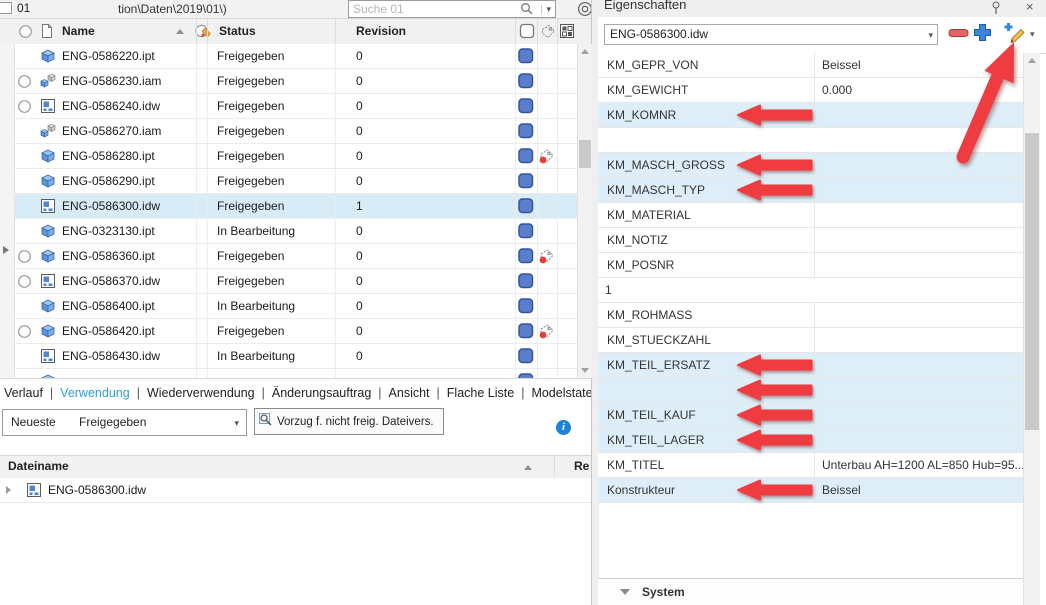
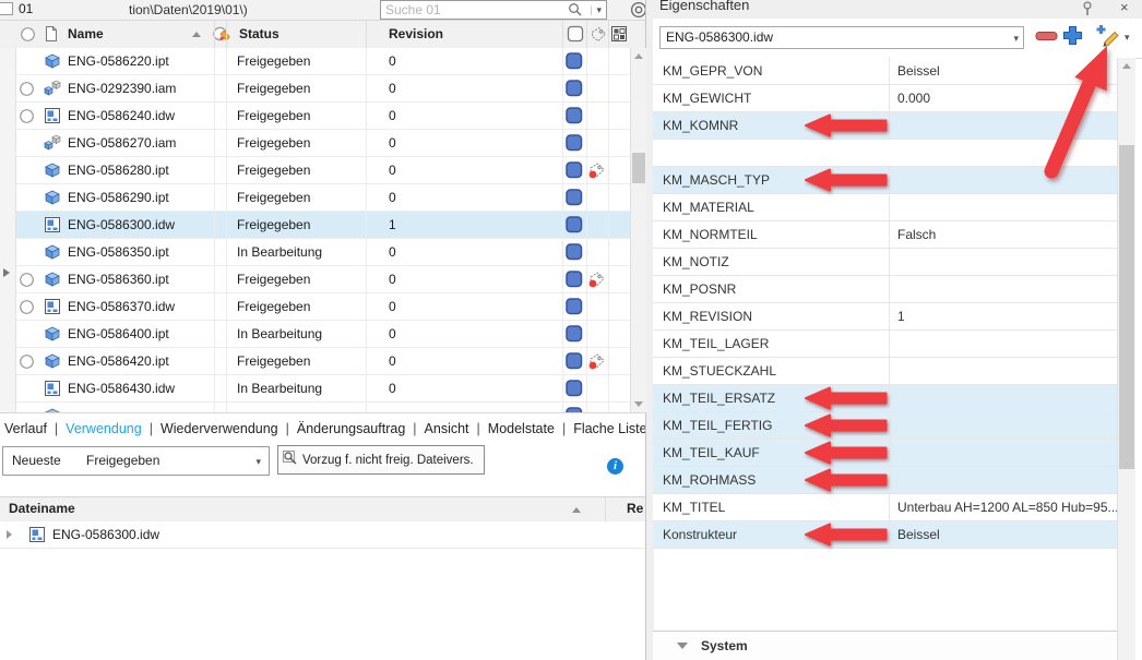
  01
  tion\Daten\2019\01\)
  Suche 01
  ▾
  Name
  Status
  Revision
  ENG-0586220.ipt
  Freigegeben
  0
- ENG-0586230.iam
+ ENG-0292390.iam
  Freigegeben
  0
  ENG-0586240.idw
  Freigegeben
  0
  ENG-0586270.iam
  Freigegeben
  0
  ENG-0586280.ipt
  Freigegeben
  0
  ENG-0586290.ipt
  Freigegeben
  0
  ENG-0586300.idw
  Freigegeben
  1
- ENG-0323130.ipt
+ ENG-0586350.ipt
  In Bearbeitung
  0
  ENG-0586360.ipt
  Freigegeben
  0
  ENG-0586370.idw
  Freigegeben
  0
  ENG-0586400.ipt
  In Bearbeitung
  0
  ENG-0586420.ipt
  Freigegeben
  0
  ENG-0586430.idw
  In Bearbeitung
  0
  Verlauf
  |
  Verwendung
  |
  Wiederverwendung
  |
  Änderungsauftrag
  |
  Ansicht
  |
- Flache Liste
+ Modelstate
  |
- Modelstate
+ Flache Liste
  Neueste
  Freigegeben
  ▾
  Vorzug f. nicht freig. Dateivers.
  i
  Dateiname
  Re
  ENG-0586300.idw
  Eigenschaften
  ×
  ENG-0586300.idw
  ▾
  ▾
  KM_GEPR_VON
  Beissel
  KM_GEWICHT
  0.000
  KM_KOMNR
- KM_MASCH_GROSS
  KM_MASCH_TYP
  KM_MATERIAL
+ KM_NORMTEIL
+ Falsch
  KM_NOTIZ
  KM_POSNR
+ KM_REVISION
  1
- KM_ROHMASS
+ KM_TEIL_LAGER
  KM_STUECKZAHL
  KM_TEIL_ERSATZ
+ KM_TEIL_FERTIG
  KM_TEIL_KAUF
- KM_TEIL_LAGER
+ KM_ROHMASS
  KM_TITEL
  Unterbau AH=1200 AL=850 Hub=95..
  Konstrukteur
  Beissel
  System
